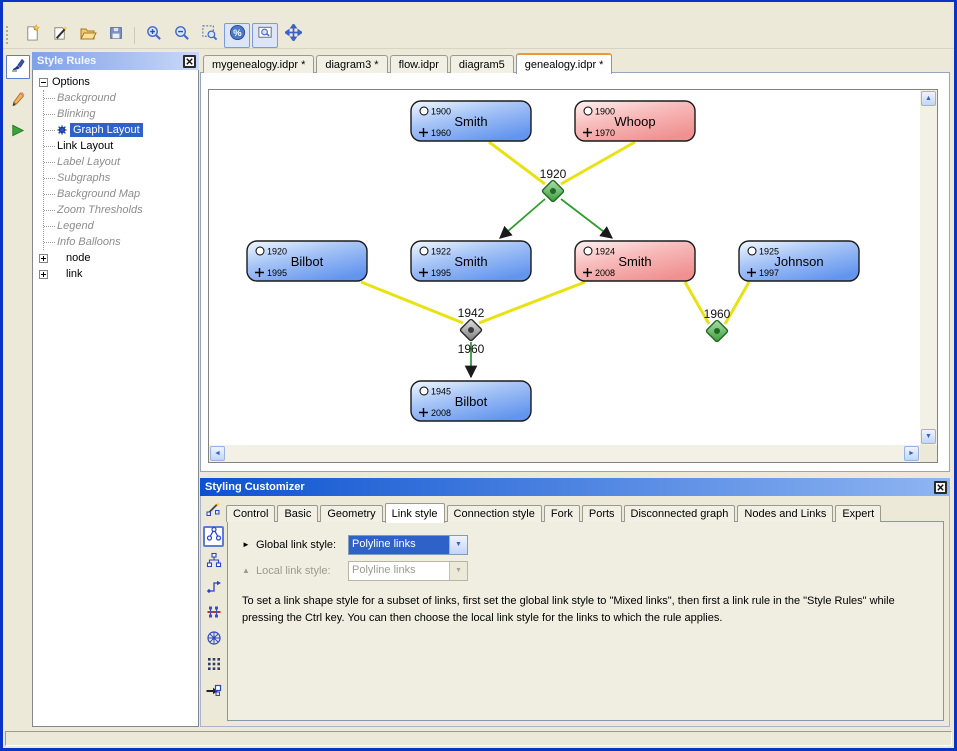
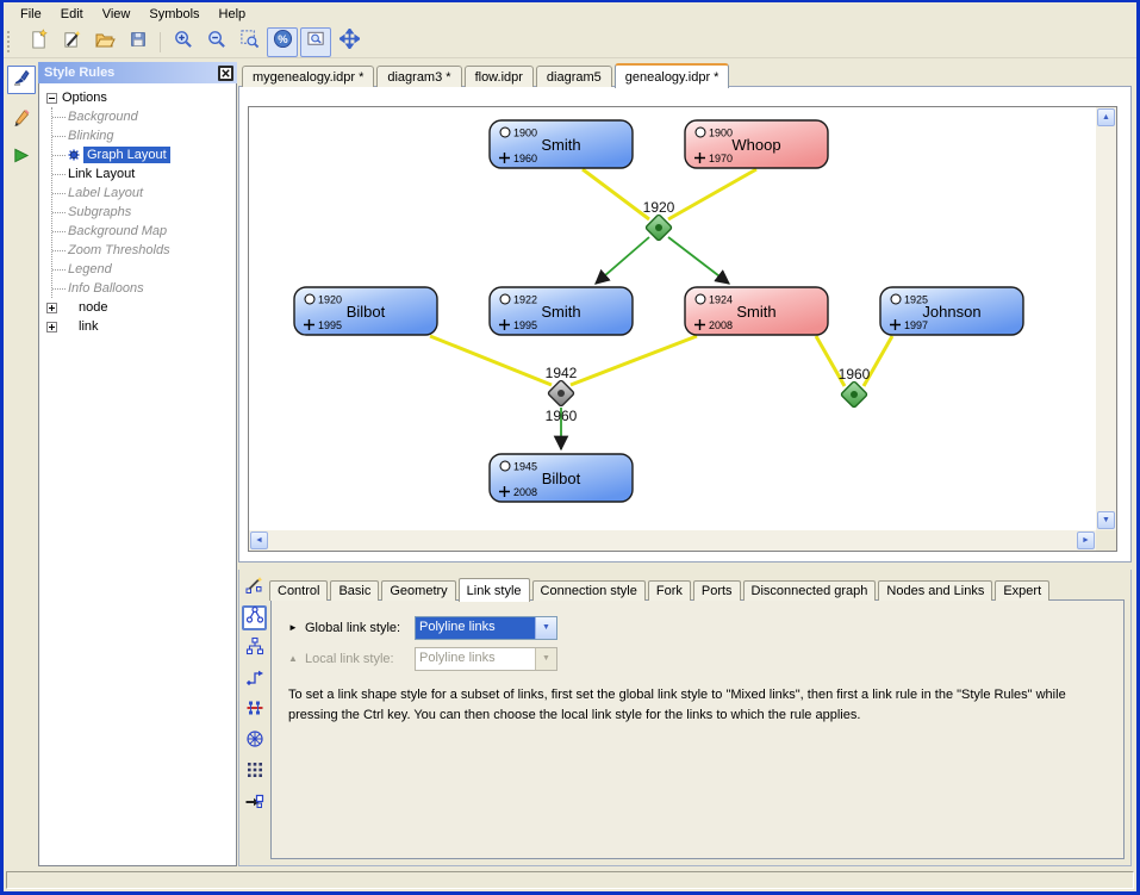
+ File
+ Edit
+ View
+ Symbols
+ Help
  %
  Style Rules
  Options
  Background
  Blinking
  Graph Layout
  Link Layout
  Label Layout
  Subgraphs
  Background Map
  Zoom Thresholds
  Legend
  Info Balloons
  node
  link
  mygenealogy.idpr *
  diagram3 *
  flow.idpr
  diagram5
  genealogy.idpr *
  1920
  1942
  1960
  1960
  1900
  Smith
  1960
  1900
  Whoop
  1970
  1920
  Bilbot
  1995
  1922
  Smith
  1995
  1924
  Smith
  2008
  1925
  Johnson
  1997
  1945
  Bilbot
  2008
- Styling Customizer
  Control
  Basic
  Geometry
  Link style
  Connection style
  Fork
  Ports
  Disconnected graph
  Nodes and Links
  Expert
  ►
  Global link style:
  Polyline links
  ▲
  Local link style:
  Polyline links
  To set a link shape style for a subset of links, first set the global link style to "Mixed links", then first a link rule in the "Style Rules" while pressing the Ctrl key. You can then choose the local link style for the links to which the rule applies.
